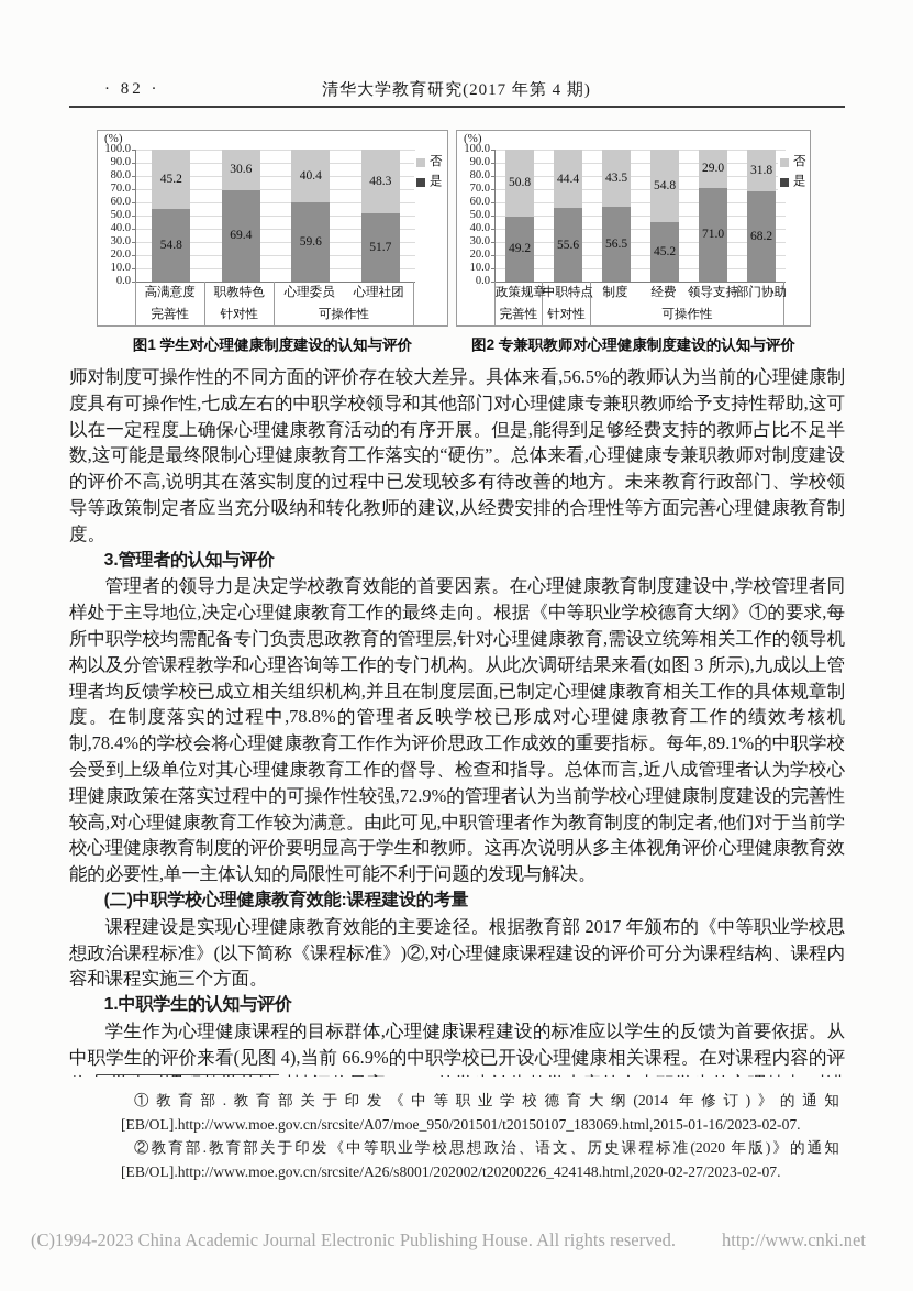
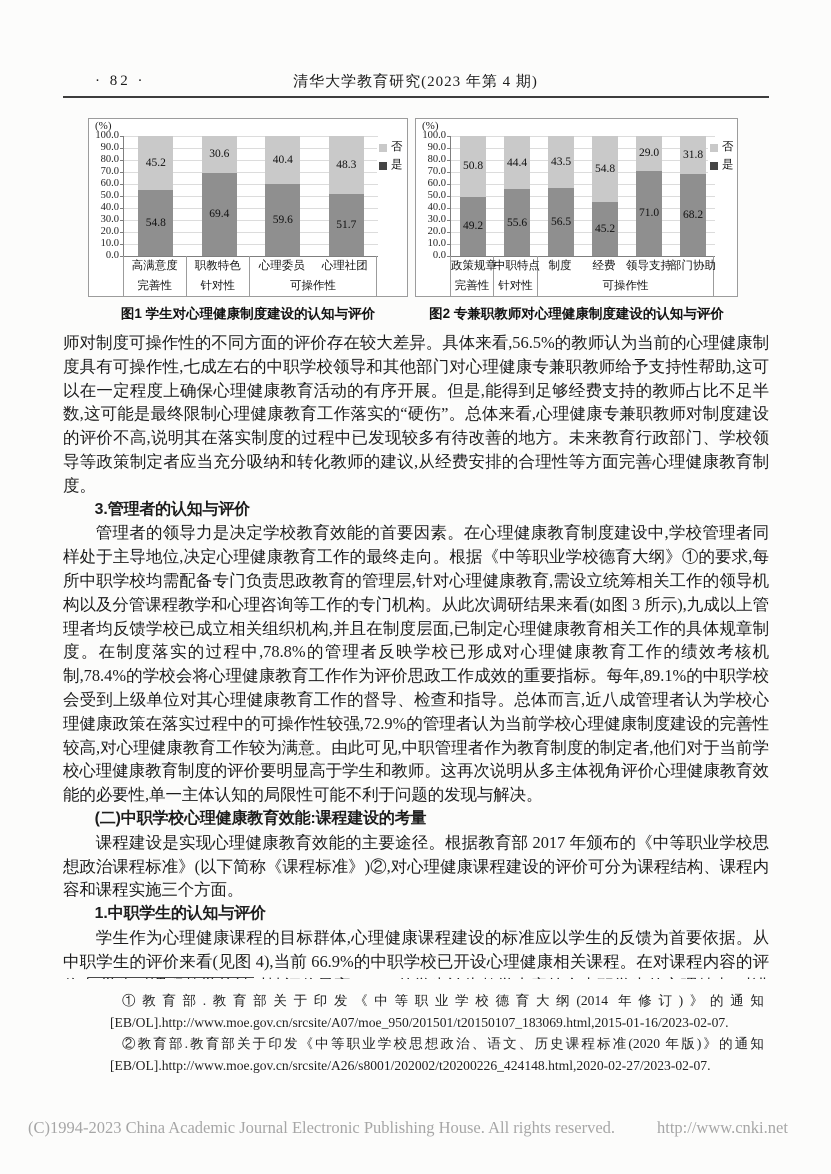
  · 82 ·
- 清华大学教育研究(2017 年第 4 期)
+ 清华大学教育研究(2023 年第 4 期)
  (%)
  0.0
  10.0
  20.0
  30.0
  40.0
  50.0
  60.0
  70.0
  80.0
  90.0
  100.0
  45.2
  54.8
  30.6
  69.4
  40.4
  59.6
  48.3
  51.7
  高满意度
  职教特色
  心理委员
  心理社团
  完善性
  针对性
  可操作性
  否
  是
  图1 学生对心理健康制度建设的认知与评价
  (%)
  0.0
  10.0
  20.0
  30.0
  40.0
  50.0
  60.0
  70.0
  80.0
  90.0
  100.0
  50.8
  49.2
  44.4
  55.6
  43.5
  56.5
  54.8
  45.2
  29.0
  71.0
  31.8
  68.2
  政策规章
  中职特点
  制度
  经费
  领导支持
  部门协助
  完善性
  针对性
  可操作性
  否
  是
  图2 专兼职教师对心理健康制度建设的认知与评价
  师对制度可操作性的不同方面的评价存在较大差异。具体来看,56.5%的教师认为当前的心理健康制度具有可操作性,七成左右的中职学校领导和其他部门对心理健康专兼职教师给予支持性帮助,这可以在一定程度上确保心理健康教育活动的有序开展。但是,能得到足够经费支持的教师占比不足半数,这可能是最终限制心理健康教育工作落实的“硬伤”。总体来看,心理健康专兼职教师对制度建设的评价不高,说明其在落实制度的过程中已发现较多有待改善的地方。未来教育行政部门、学校领导等政策制定者应当充分吸纳和转化教师的建议,从经费安排的合理性等方面完善心理健康教育制度。
  3.管理者的认知与评价
  管理者的领导力是决定学校教育效能的首要因素。在心理健康教育制度建设中,学校管理者同样处于主导地位,决定心理健康教育工作的最终走向。根据《中等职业学校德育大纲》①的要求,每所中职学校均需配备专门负责思政教育的管理层,针对心理健康教育,需设立统筹相关工作的领导机构以及分管课程教学和心理咨询等工作的专门机构。从此次调研结果来看(如图 3 所示),九成以上管理者均反馈学校已成立相关组织机构,并且在制度层面,已制定心理健康教育相关工作的具体规章制度。在制度落实的过程中,78.8%的管理者反映学校已形成对心理健康教育工作的绩效考核机制,78.4%的学校会将心理健康教育工作作为评价思政工作成效的重要指标。每年,89.1%的中职学校会受到上级单位对其心理健康教育工作的督导、检查和指导。总体而言,近八成管理者认为学校心理健康政策在落实过程中的可操作性较强,72.9%的管理者认为当前学校心理健康制度建设的完善性较高,对心理健康教育工作较为满意。由此可见,中职管理者作为教育制度的制定者,他们对于当前学校心理健康教育制度的评价要明显高于学生和教师。这再次说明从多主体视角评价心理健康教育效能的必要性,单一主体认知的局限性可能不利于问题的发现与解决。
  (二)中职学校心理健康教育效能:课程建设的考量
  课程建设是实现心理健康教育效能的主要途径。根据教育部 2017 年颁布的《中等职业学校思想政治课程标准》(以下简称《课程标准》)②,对心理健康课程建设的评价可分为课程结构、课程内容和课程实施三个方面。
  1.中职学生的认知与评价
  ①教育部.教育部关于印发《中等职业学校德育大纲(2014 年修订)》的通知[EB/OL].http://www.moe.gov.cn/srcsite/A07/moe_950/201501/t20150107_183069.html,2015-01-16/2023-02-07.
  ②教育部.教育部关于印发《中等职业学校思想政治、语文、历史课程标准(2020 年版)》的通知[EB/OL].http://www.moe.gov.cn/srcsite/A26/s8001/202002/t20200226_424148.html,2020-02-27/2023-02-07.
  (C)1994-2023 China Academic Journal Electronic Publishing House. All rights reserved. http://www.cnki.net
